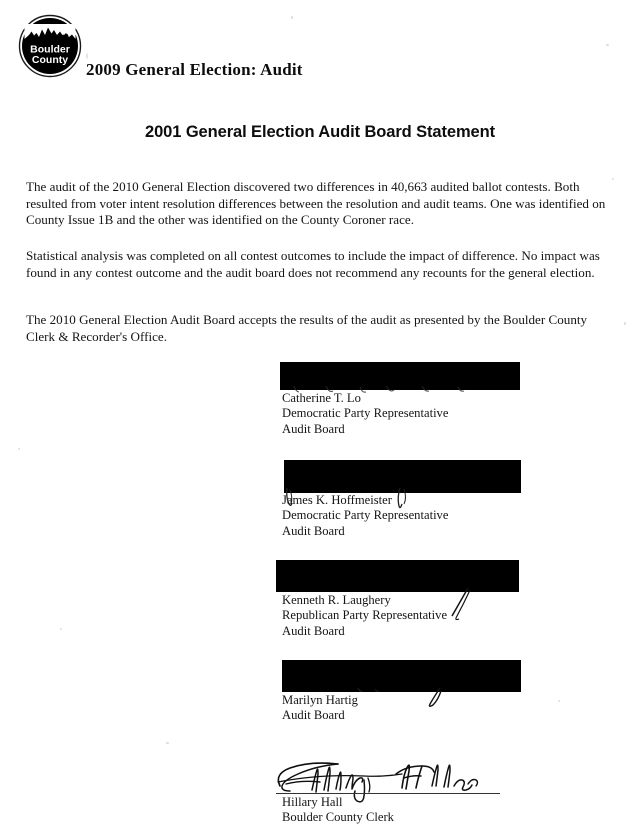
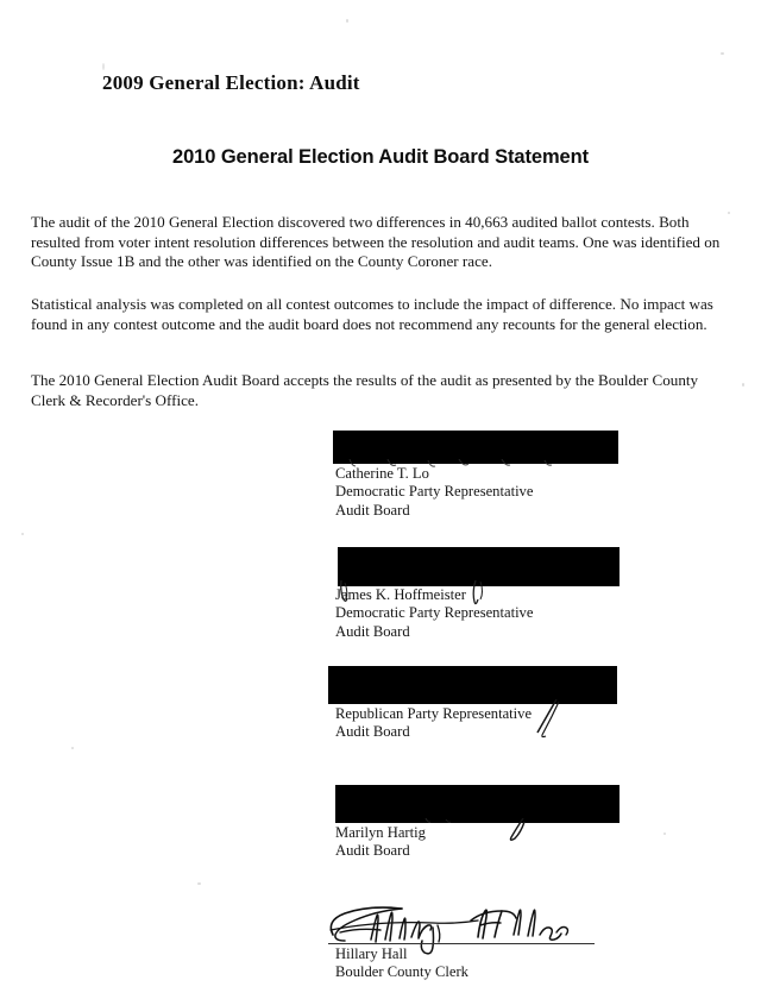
- Boulder
- County
  2009 General Election: Audit
- 2001 General Election Audit Board Statement
+ 2010 General Election Audit Board Statement
  The audit of the 2010 General Election discovered two differences in 40,663 audited ballot contests. Both resulted from voter intent resolution differences between the resolution and audit teams. One was identified on County Issue 1B and the other was identified on the County Coroner race.
  Statistical analysis was completed on all contest outcomes to include the impact of difference. No impact was found in any contest outcome and the audit board does not recommend any recounts for the general election.
  The 2010 General Election Audit Board accepts the results of the audit as presented by the Boulder County Clerk & Recorder's Office.
  Catherine T. Lo
  Democratic Party Representative
  Audit Board
  James K. Hoffmeister
  Democratic Party Representative
  Audit Board
- Kenneth R. Laughery
  Republican Party Representative
  Audit Board
  Marilyn Hartig
  Audit Board
  Hillary Hall
  Boulder County Clerk
